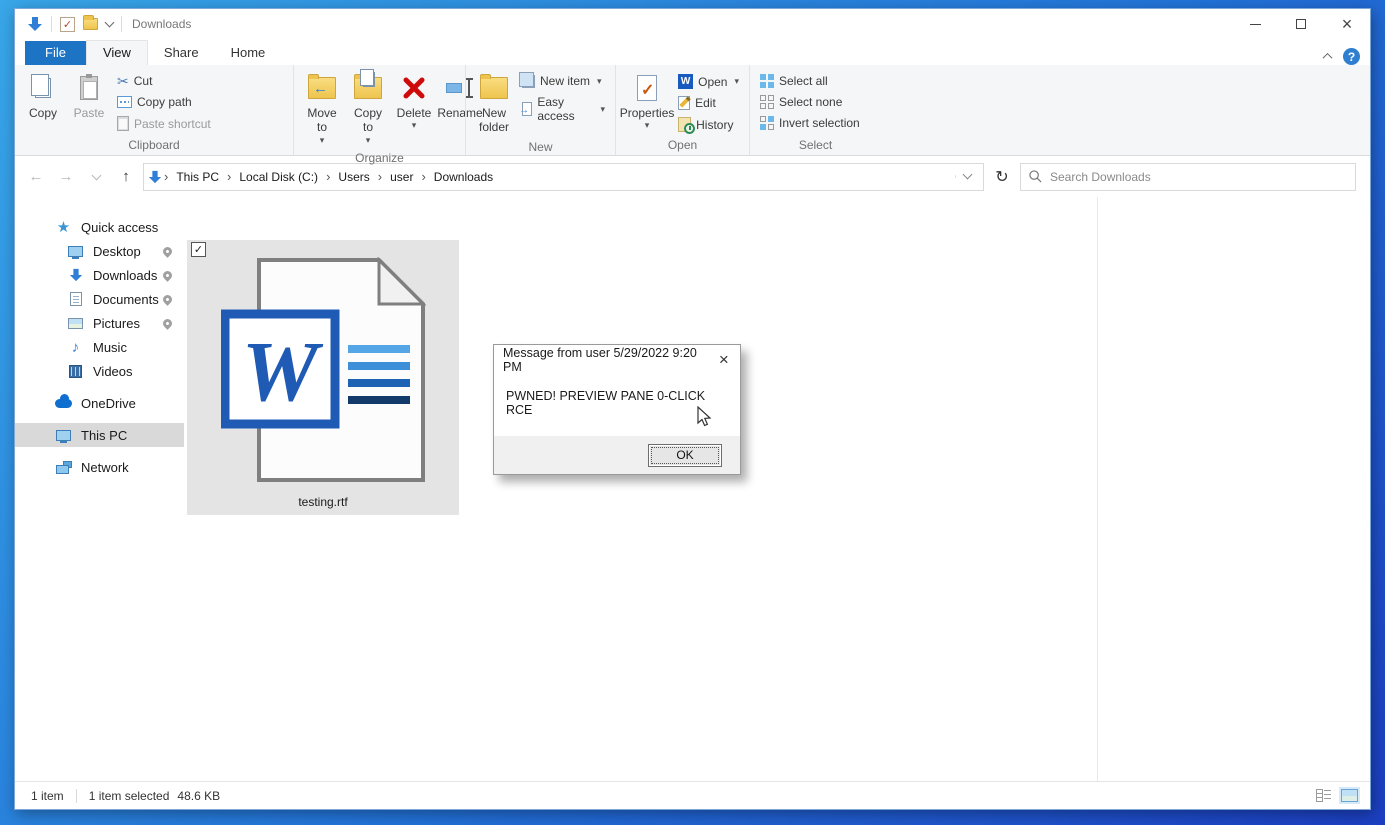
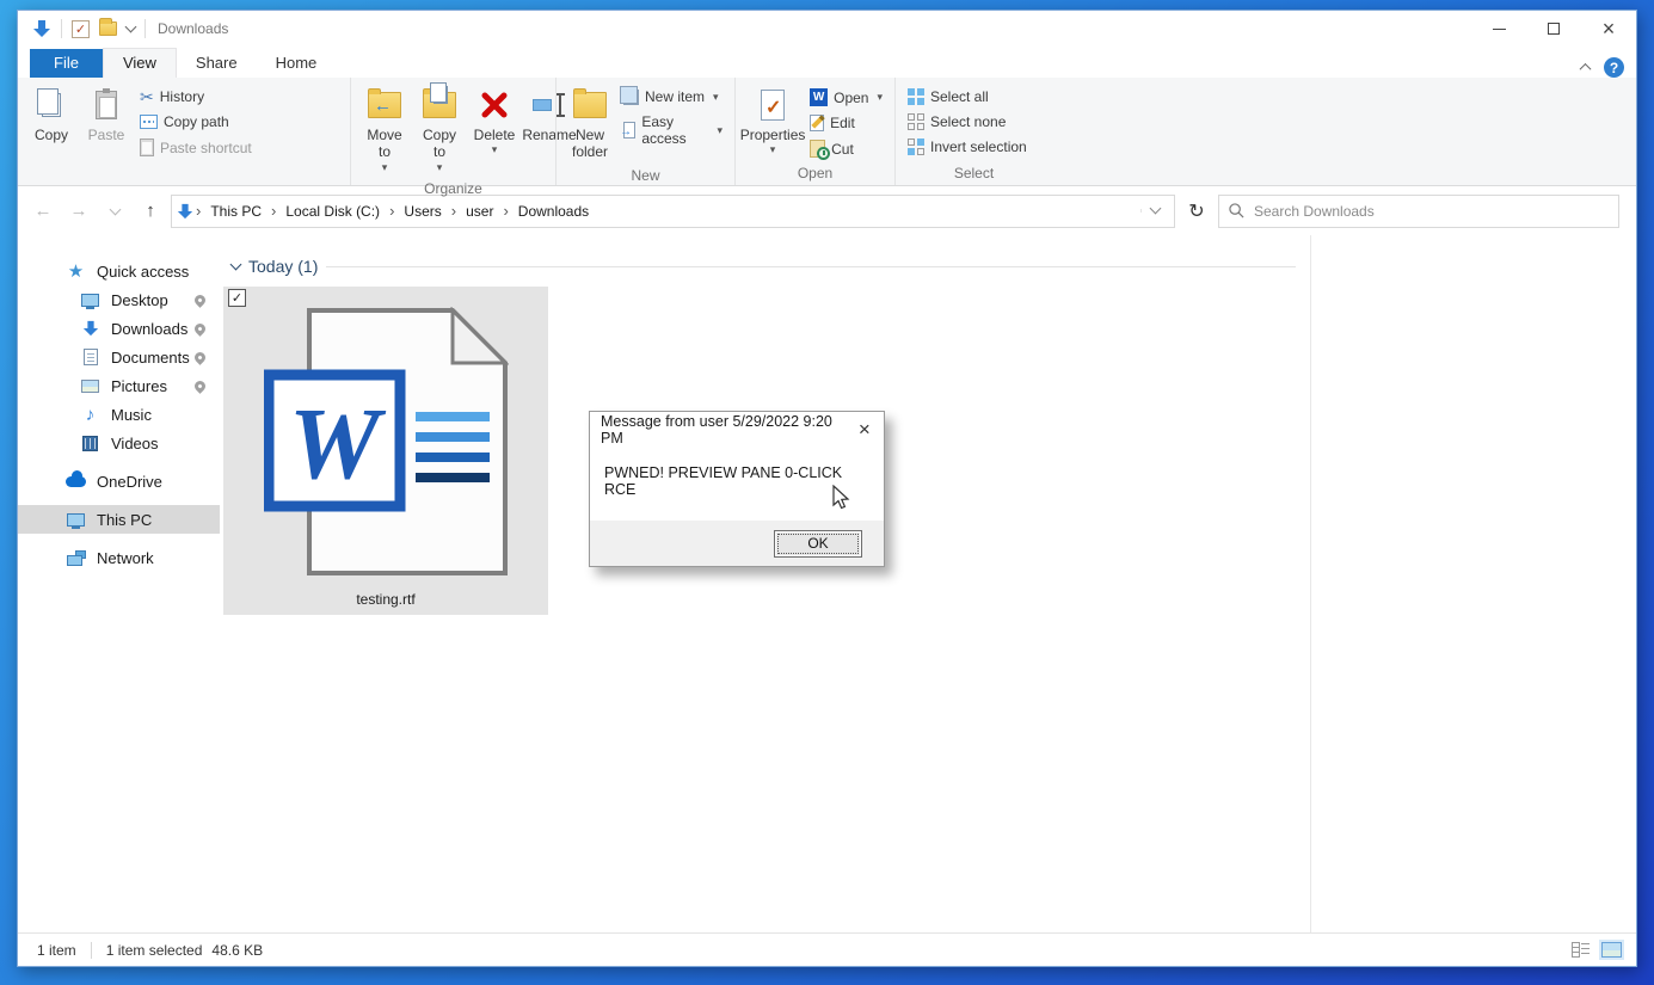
  ✓
  Downloads
  ×
  File
  View
  Share
  Home
  ?
  Copy
  Paste
  ✂
- Cut
+ History
  Copy path
  Paste shortcut
- Clipboard
  ←
  Move
  to
  ▾
  Copy
  to
  ▾
  Delete
  ▾
  Rename
  Organize
  New
  folder
  New item
  ▾
  Easy access
  ▾
  New
  ✓
  Properties
  ▾
  W
  Open
  ▾
  Edit
- History
+ Cut
  Open
  Select all
  Select none
  Invert selection
  Select
  ←
  →
  ↑
  ›
  This PC
  ›
  Local Disk (C:)
  ›
  Users
  ›
  user
  ›
  Downloads
  ↻
  Search Downloads
  ★
  Quick access
  Desktop
  Downloads
  Documents
  Pictures
  ♪
  Music
  Videos
  OneDrive
  This PC
  Network
+ Today (1)
  ✓
  W
  testing.rtf
  1 item
  1 item selected
  48.6 KB
  Message from user 5/29/2022 9:20 PM
  ×
  PWNED! PREVIEW PANE 0-CLICK RCE
  OK
